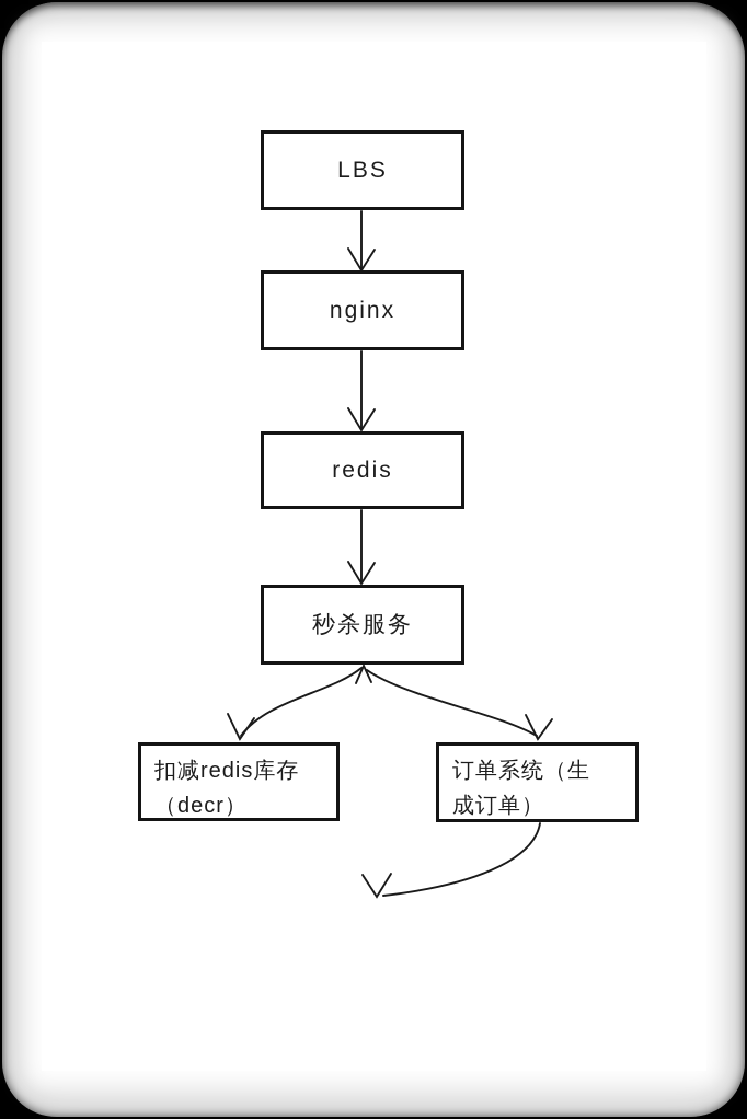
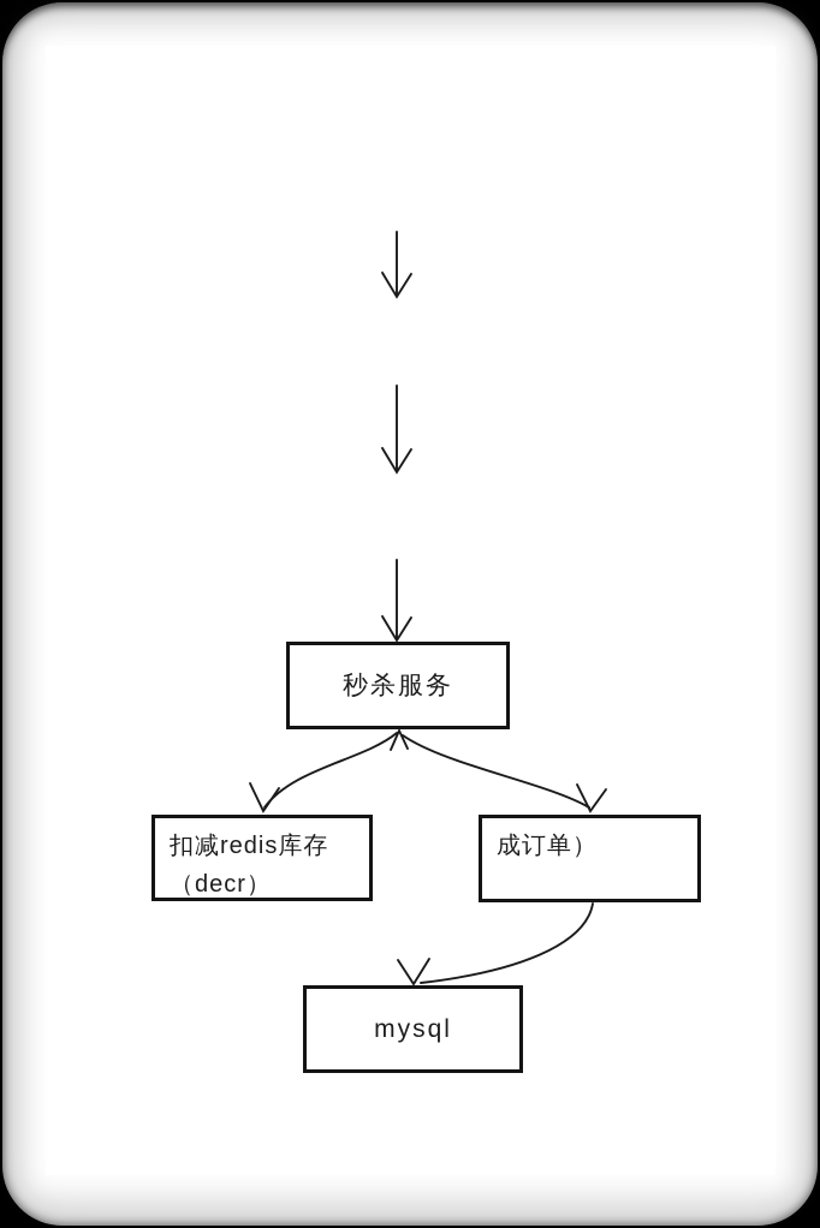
- LBS
- nginx
- redis
  秒杀服务
  扣减redis库存
  （decr）
- 订单系统（生
  成订单）
+ mysql
